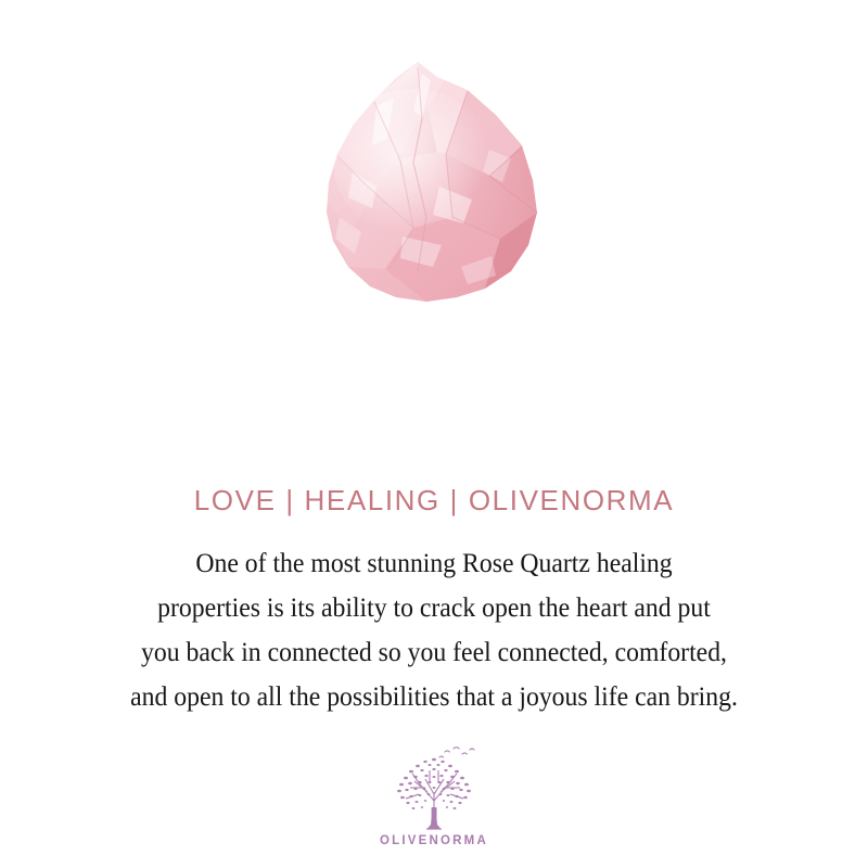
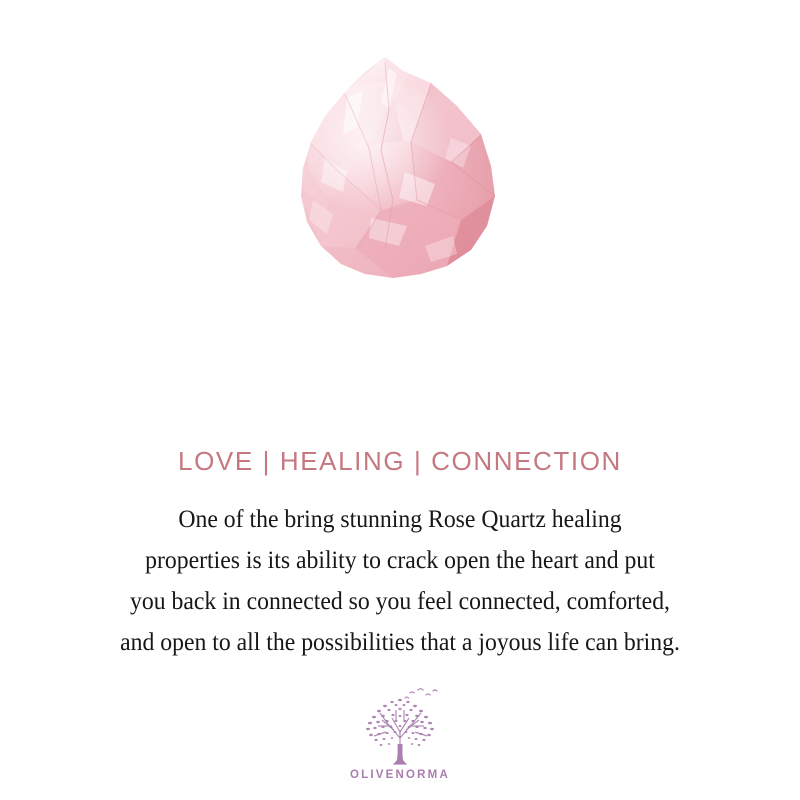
- LOVE | HEALING | OLIVENORMA
+ LOVE | HEALING | CONNECTION
- One of the most stunning Rose Quartz healing
+ One of the bring stunning Rose Quartz healing
  properties is its ability to crack open the heart and put
  you back in connected so you feel connected, comforted,
  and open to all the possibilities that a joyous life can bring.
  OLIVENORMA
